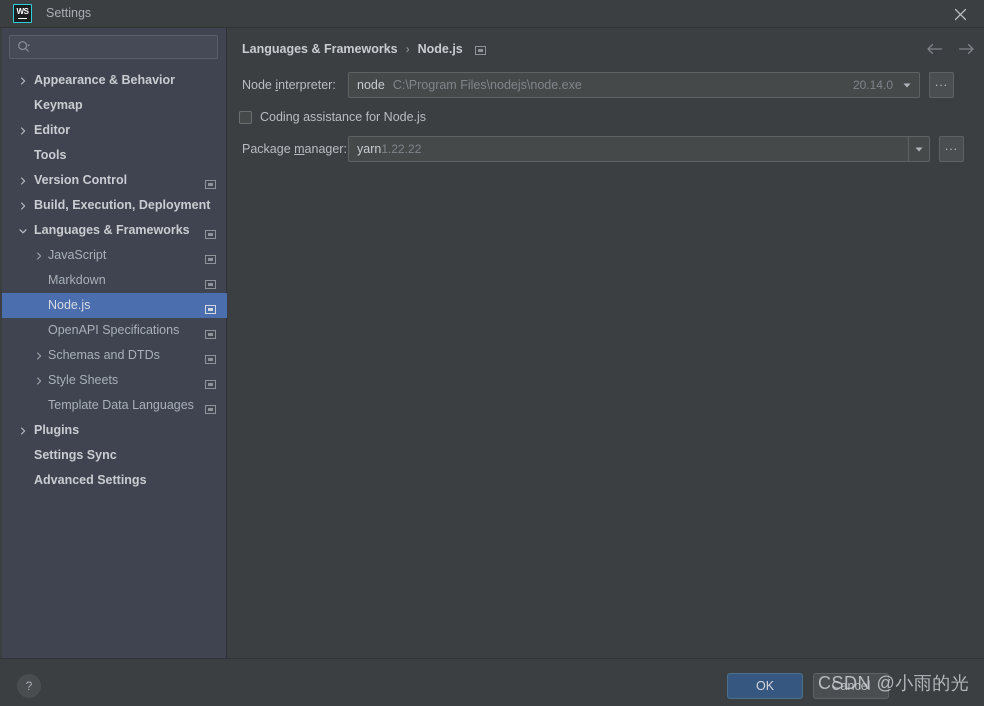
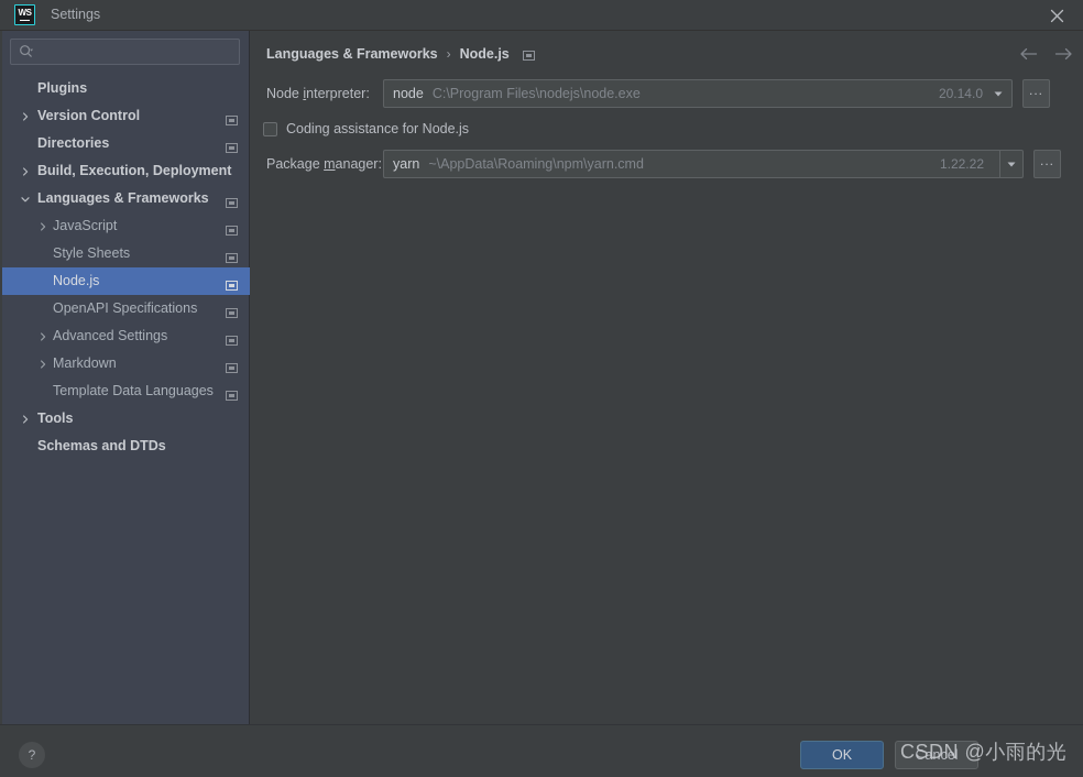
  WS
  Settings
- Appearance & Behavior
- Keymap
- Editor
- Tools
+ Plugins
  Version Control
+ Directories
  Build, Execution, Deployment
  Languages & Frameworks
  JavaScript
- Markdown
+ Style Sheets
  Node.js
  OpenAPI Specifications
- Schemas and DTDs
+ Advanced Settings
- Style Sheets
+ Markdown
  Template Data Languages
- Plugins
+ Tools
- Settings Sync
- Advanced Settings
+ Schemas and DTDs
  Languages & Frameworks
  ›
  Node.js
  Node interpreter:
  node
  C:\Program Files\nodejs\node.exe
  20.14.0
  ...
  Coding assistance for Node.js
  Package manager:
  yarn
+ ~\AppData\Roaming\npm\yarn.cmd
  1.22.22
  ...
  ?
  OK
  Cancel
  CSDN @小雨的光
